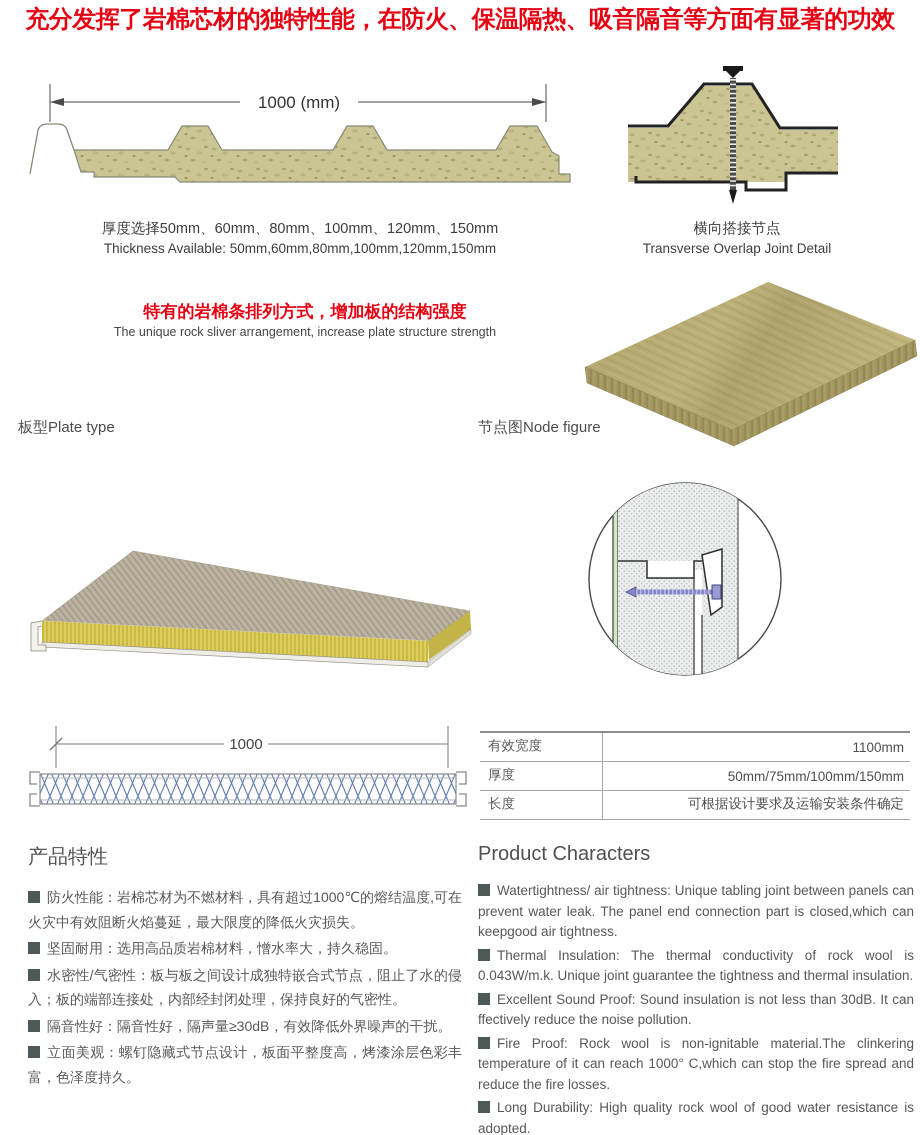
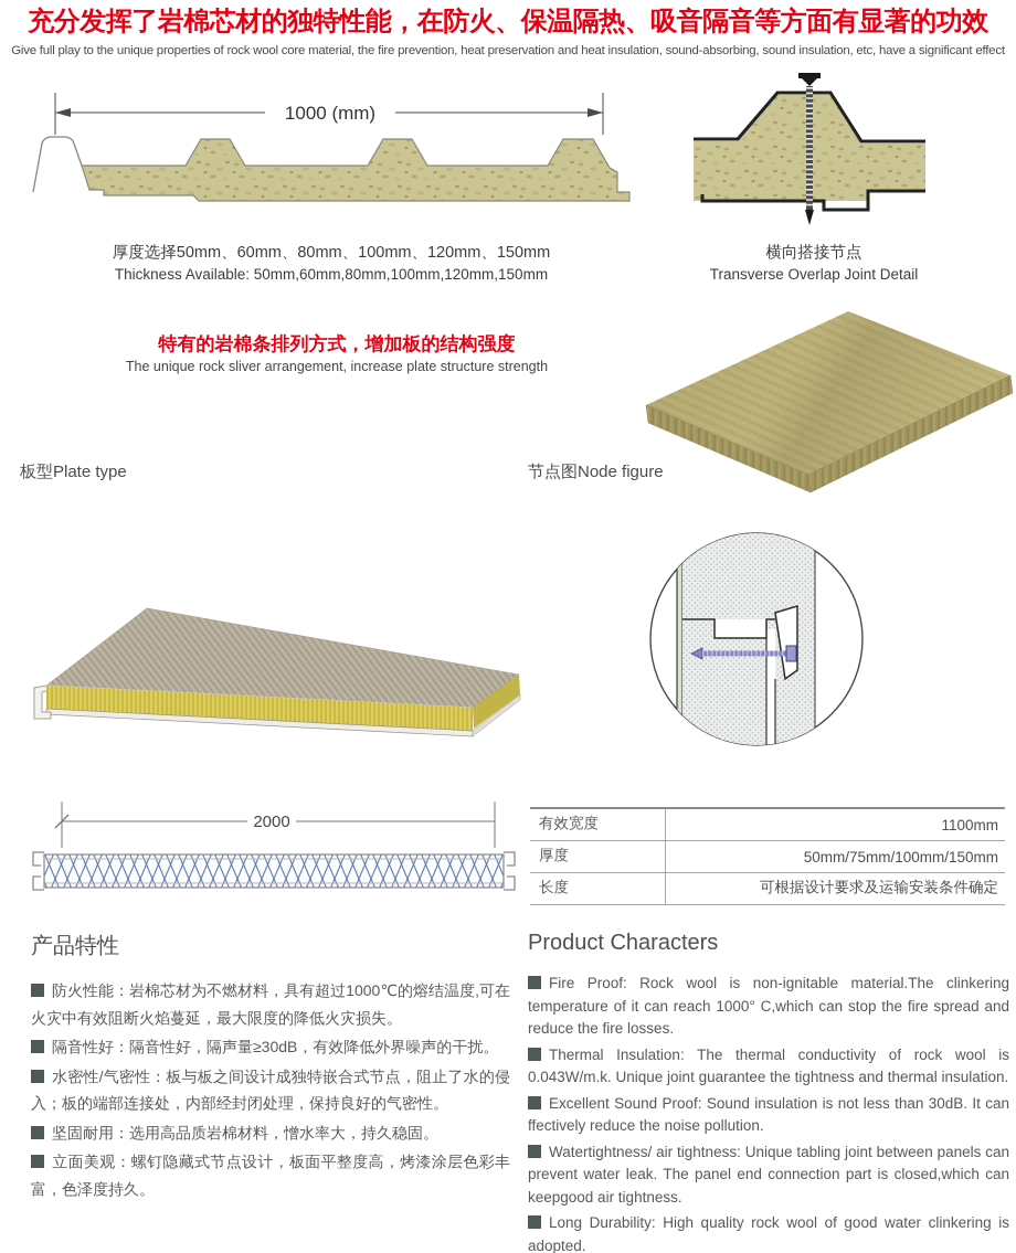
  充分发挥了岩棉芯材的独特性能，在防火、保温隔热、吸音隔音等方面有显著的功效
+ Give full play to the unique properties of rock wool core material, the fire prevention, heat preservation and heat insulation, sound-absorbing, sound insulation, etc, have a significant effect
  1000 (mm)
  厚度选择50mm、60mm、80mm、100mm、120mm、150mm
  Thickness Available: 50mm,60mm,80mm,100mm,120mm,150mm
  横向搭接节点
  Transverse Overlap Joint Detail
  特有的岩棉条排列方式，增加板的结构强度
  The unique rock sliver arrangement, increase plate structure strength
  板型Plate type
  节点图Node figure
- 1000
+ 2000
  有效宽度
  1100mm
  厚度
  50mm/75mm/100mm/150mm
  长度
  可根据设计要求及运输安装条件确定
  产品特性
  防火性能：岩棉芯材为不燃材料，具有超过1000℃的熔结温度,可在火灾中有效阻断火焰蔓延，最大限度的降低火灾损失。
- 坚固耐用：选用高品质岩棉材料，憎水率大，持久稳固。
+ 隔音性好：隔音性好，隔声量≥30dB，有效降低外界噪声的干扰。
  水密性/气密性：板与板之间设计成独特嵌合式节点，阻止了水的侵入；板的端部连接处，内部经封闭处理，保持良好的气密性。
- 隔音性好：隔音性好，隔声量≥30dB，有效降低外界噪声的干扰。
+ 坚固耐用：选用高品质岩棉材料，憎水率大，持久稳固。
  立面美观：螺钉隐藏式节点设计，板面平整度高，烤漆涂层色彩丰富，色泽度持久。
  Product Characters
- Watertightness/ air tightness: Unique tabling joint between panels can prevent water leak. The panel end connection part is closed,which can keepgood air tightness.
+ Fire Proof: Rock wool is non-ignitable material.The clinkering temperature of it can reach 1000° C,which can stop the fire spread and reduce the fire losses.
  Thermal Insulation: The thermal conductivity of rock wool is 0.043W/m.k. Unique joint guarantee the tightness and thermal insulation.
  Excellent Sound Proof: Sound insulation is not less than 30dB. It can ffectively reduce the noise pollution.
- Fire Proof: Rock wool is non-ignitable material.The clinkering temperature of it can reach 1000° C,which can stop the fire spread and reduce the fire losses.
+ Watertightness/ air tightness: Unique tabling joint between panels can prevent water leak. The panel end connection part is closed,which can keepgood air tightness.
- Long Durability: High quality rock wool of good water resistance is adopted.
+ Long Durability: High quality rock wool of good water clinkering is adopted.
